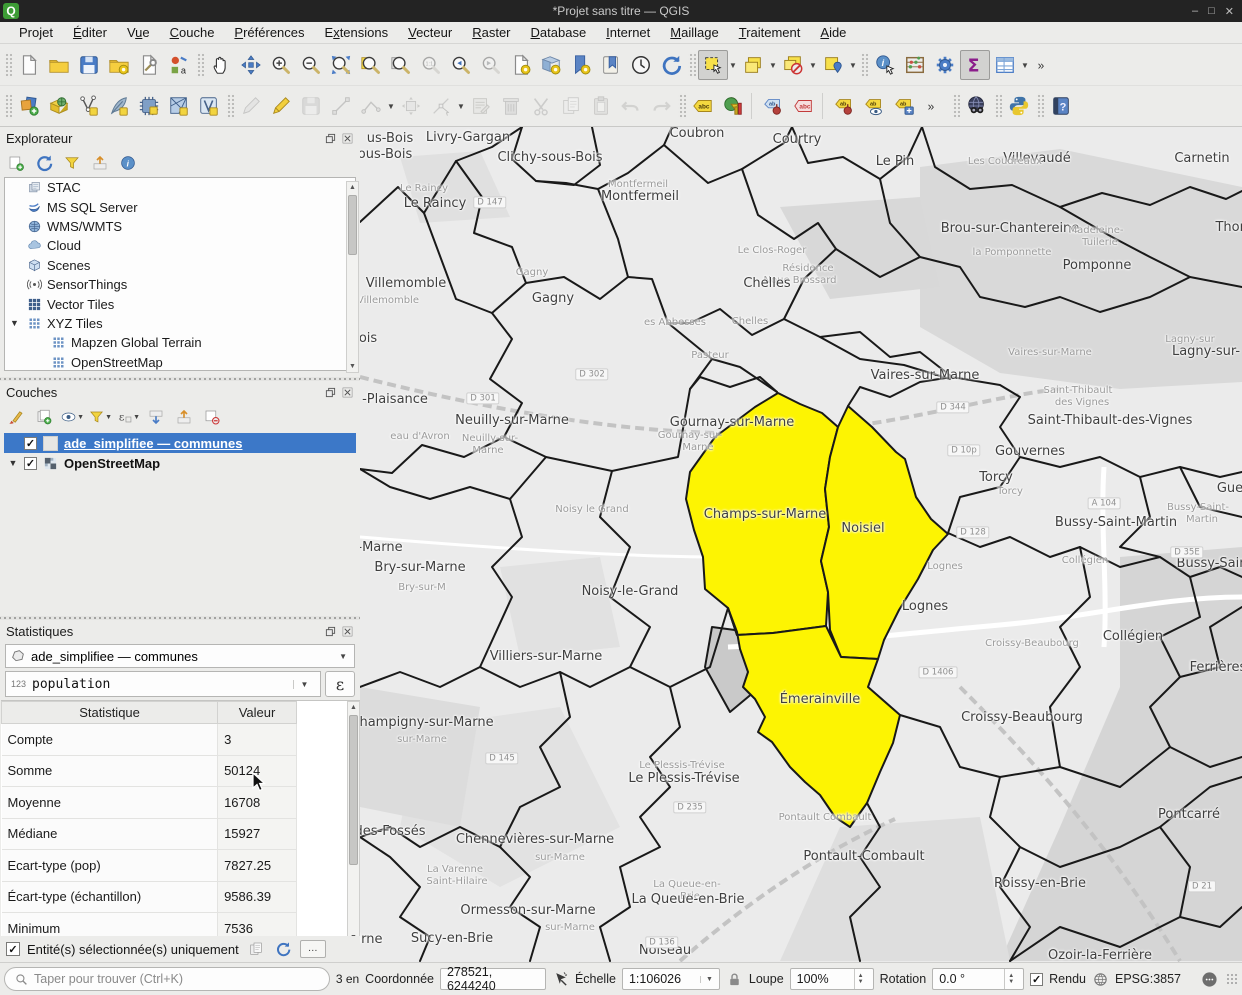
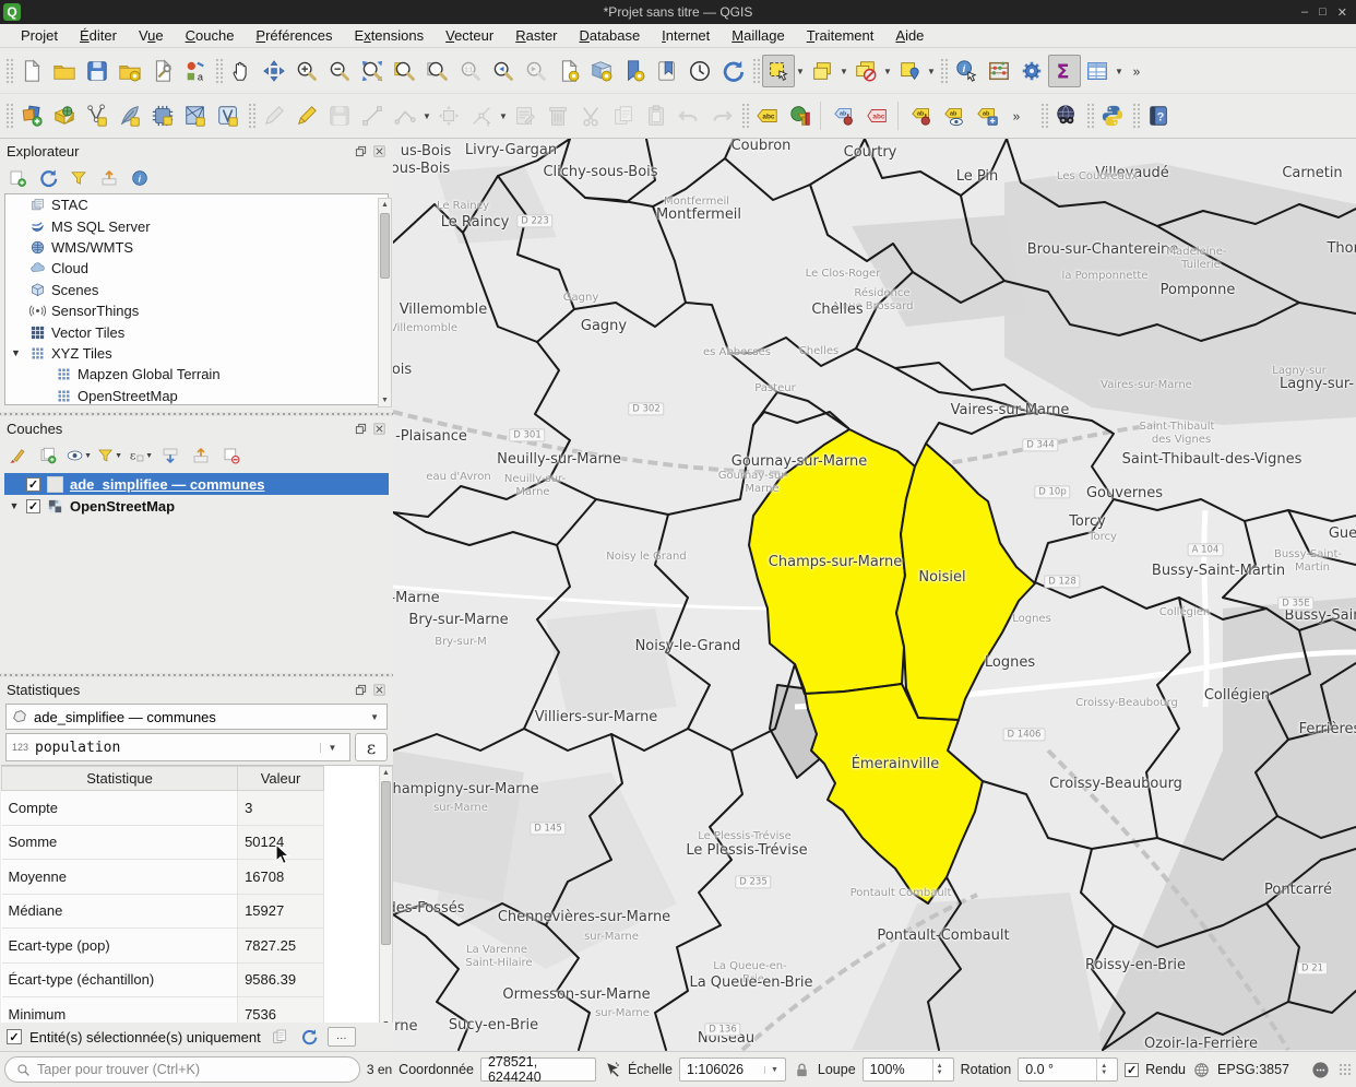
  Q
  *Projet sans titre — QGIS
  –
  □
  ✕
  Projet
  Éditer
  Vue
  Couche
  Préférences
  Extensions
  Vecteur
  Raster
  Database
  Internet
  Maillage
  Traitement
  Aide
  a
  ▼
  ▼
  ▼
  ▼
  i
  Σ
  ▼
  »
  ▼
  ▼
  »
  ?
  Explorateur
  i
  STAC
  MS SQL Server
  WMS/WMTS
  Cloud
  Scenes
  SensorThings
  Vector Tiles
  ▼
  XYZ Tiles
  Mapzen Global Terrain
  OpenStreetMap
  Couches
  ε
  ✓
  ade_simplifiee — communes
  ▼
  ✓
  OpenStreetMap
  Statistiques
  ade_simplifiee — communes
  ▼
  123
  population
  ▼
  ε
  Statistique	Valeur
  Compte	3
  Somme	50124
  Moyenne	16708
  Médiane	15927
  Ecart-type (pop)	7827.25
  Écart-type (échantillon)	9586.39
  Minimum	7536
  ✓
  Entité(s) sélectionnée(s) uniquement
  …
  us-Bois
  ous-Bois
  Livry-Gargan
  Coubron
  Courtry
  Clichy-sous-Bois
  Le Pin
  Villevaudé
  Carnetin
  Les Coudreaux
  Le Raincy
  Montfermeil
  Montfermeil
  Le Raincy
  Brou-sur-Chantereine
  Madeleine-
  Tuilerie
  la Pomponnette
  Pomponne
  Le Clos-Roger
  Résidence
  Noue Brossard
  Gagny
  Chelles
  Villemomble
  Villemomble
  Gagny
  Chelles
  es Abbesses
  ois
  Lagny-sur
  Lagny-sur-
  Pasteur
  Vaires-sur-Marne
  Vaires-sur-Marne
  -Plaisance
  Saint-Thibault
  des Vignes
  Neuilly-sur-Marne
  Gournay-sur-Marne
  Saint-Thibault-des-Vignes
  Gournay-sur-
  Marne
  Neuilly-sur-
  Marne
  eau d'Avron
  Gouvernes
  Torcy
  Torcy
  Gue
  Bussy-Saint-
  Martin
  Noisy le Grand
  Champs-sur-Marne
  Noisiel
  Bussy-Saint-Martin
  -Marne
  Collégien
  Bussy-Sai
  Lognes
  Bry-sur-Marne
  Bry-sur-M
  Noisy-le-Grand
  Lognes
  Collégien
  Croissy-Beaubourg
  Villiers-sur-Marne
  Ferrière
  Émerainville
  Croissy-Beaubourg
  hampigny-sur-Marne
  sur-Marne
  Le Plessis-Trévise
  Le Plessis-Trévise
  Pontcarré
  Pontault Combault
  es-Fossés
  Chennevières-sur-Marne
  sur-Marne
  Pontault-Combault
  La Varenne
  Saint-Hilaire
  La Queue-en-
  Brie
  Roissy-en-Brie
  La Queue-en-Brie
  Ormesson-sur-Marne
  sur-Marne
  Sucy-en-Brie
  irne
  Noiseau
  Ozoir-la-Ferrière
- D 147
+ D 223
  D 302
  D 301
  D 344
  D 10p
  A 104
  D 128
  D 35E
  D 1406
  D 145
  D 235
  D 21
  D 136
  Taper pour trouver (Ctrl+K)
  3 en
  Coordonnée
  278521, 6244240
  Échelle
  1:106026
  Loupe
  100%
  Rotation
  0.0 °
  ✓
  Rendu
  EPSG:3857
